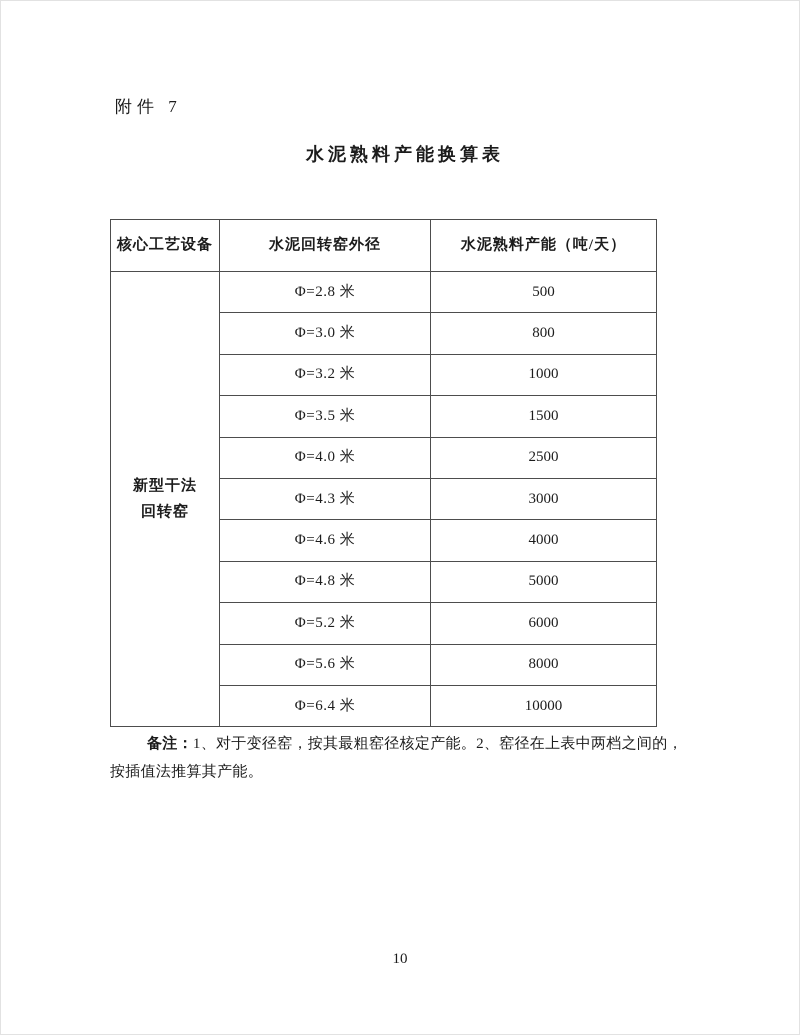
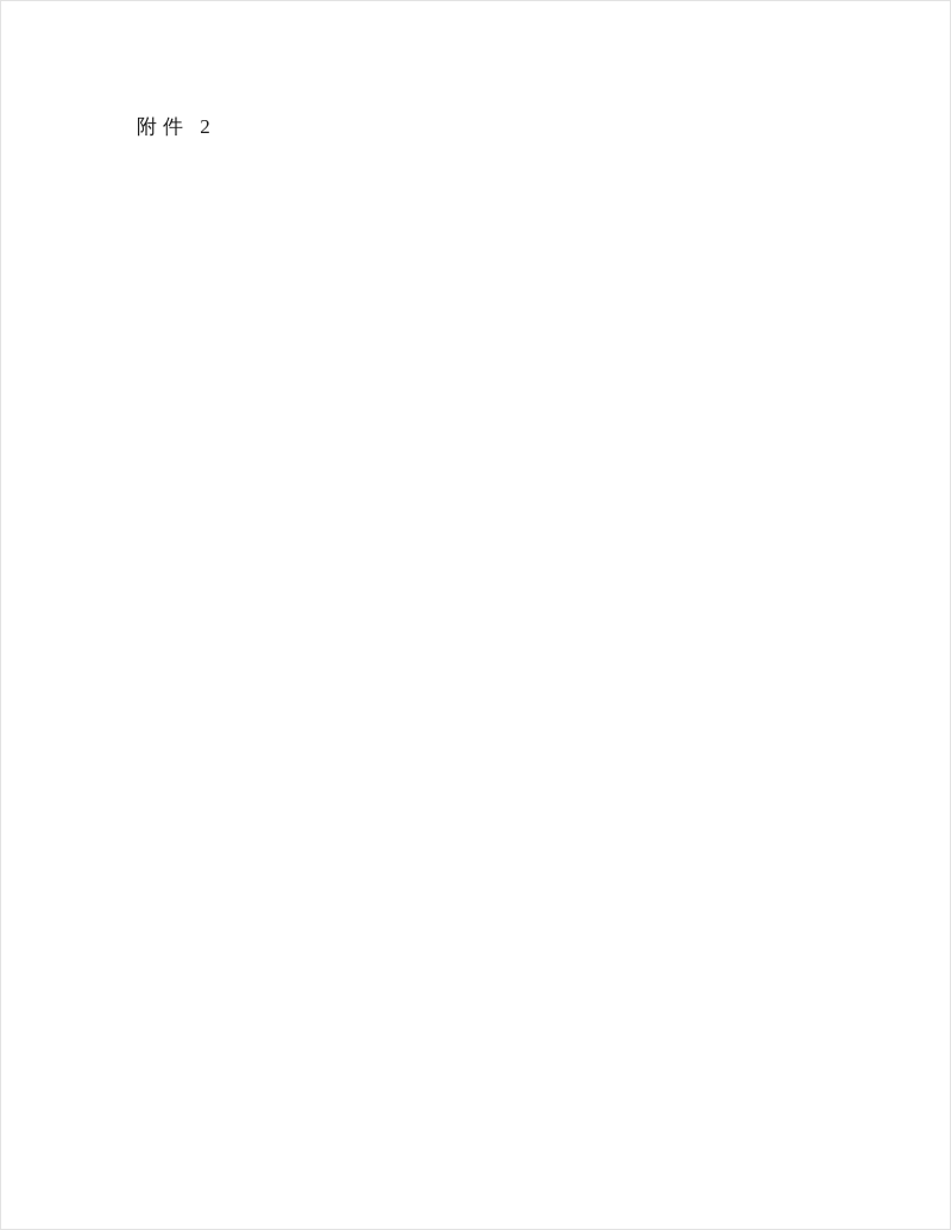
- 附件 7
+ 附件 2
- 水泥熟料产能换算表
- 核心工艺设备	水泥回转窑外径	水泥熟料产能（吨/天）
- 新型干法 回转窑	Φ=2.8 米	500
- Φ=3.0 米	800
- Φ=3.2 米	1000
- Φ=3.5 米	1500
- Φ=4.0 米	2500
- Φ=4.3 米	3000
- Φ=4.6 米	4000
- Φ=4.8 米	5000
- Φ=5.2 米	6000
- Φ=5.6 米	8000
- Φ=6.4 米	10000
- 备注：1、对于变径窑，按其最粗窑径核定产能。2、窑径在上表中两档之间的，
- 按插值法推算其产能。
- 10
